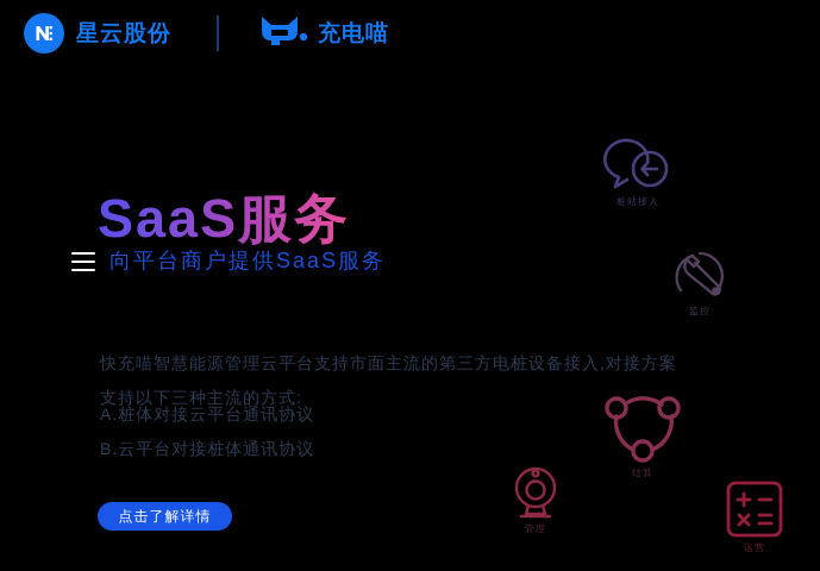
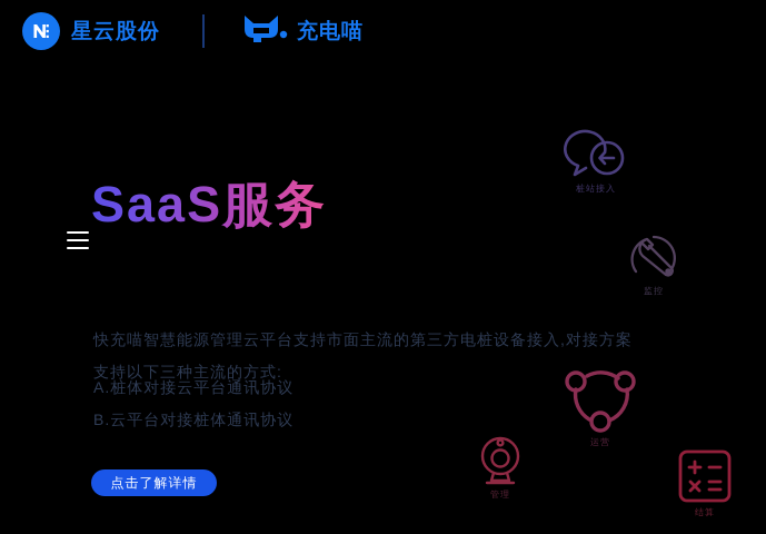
  星云股份
  充电喵
  SaaS服务
- 向平台商户提供SaaS服务
  快充喵智慧能源管理云平台支持市面主流的第三方电桩设备接入,对接方案支持以下三种主流的方式:
  A.桩体对接云平台通讯协议
  B.云平台对接桩体通讯协议
  点击了解详情
  桩站接入
  监控
- 结算
+ 运营
  管理
- 运营
+ 结算
